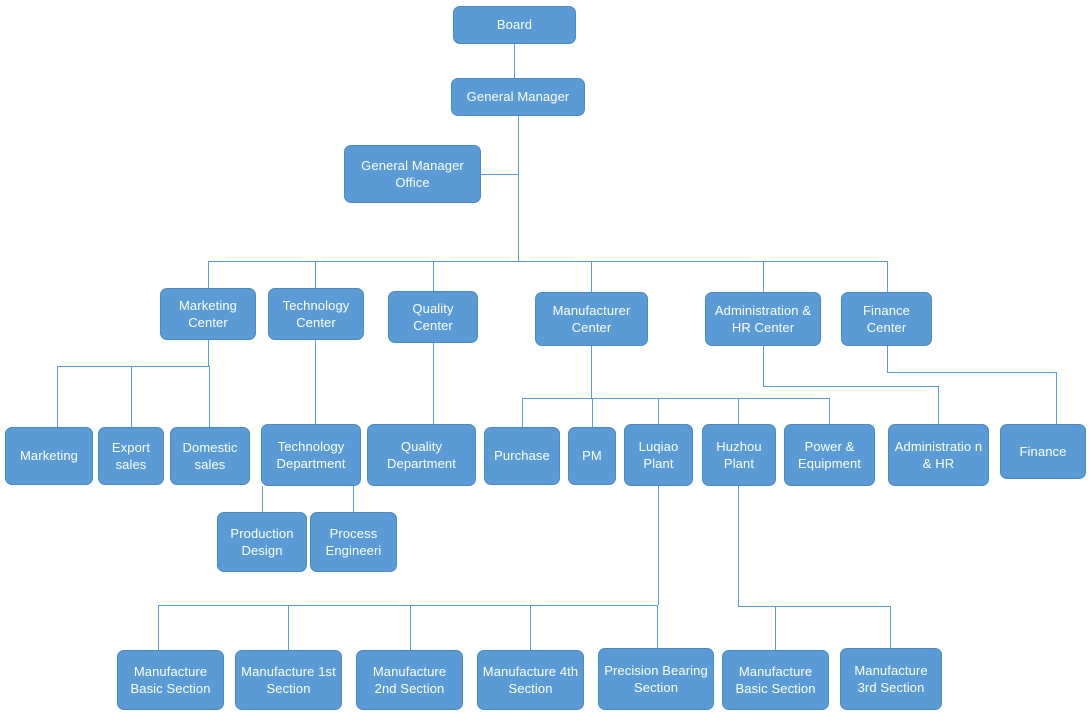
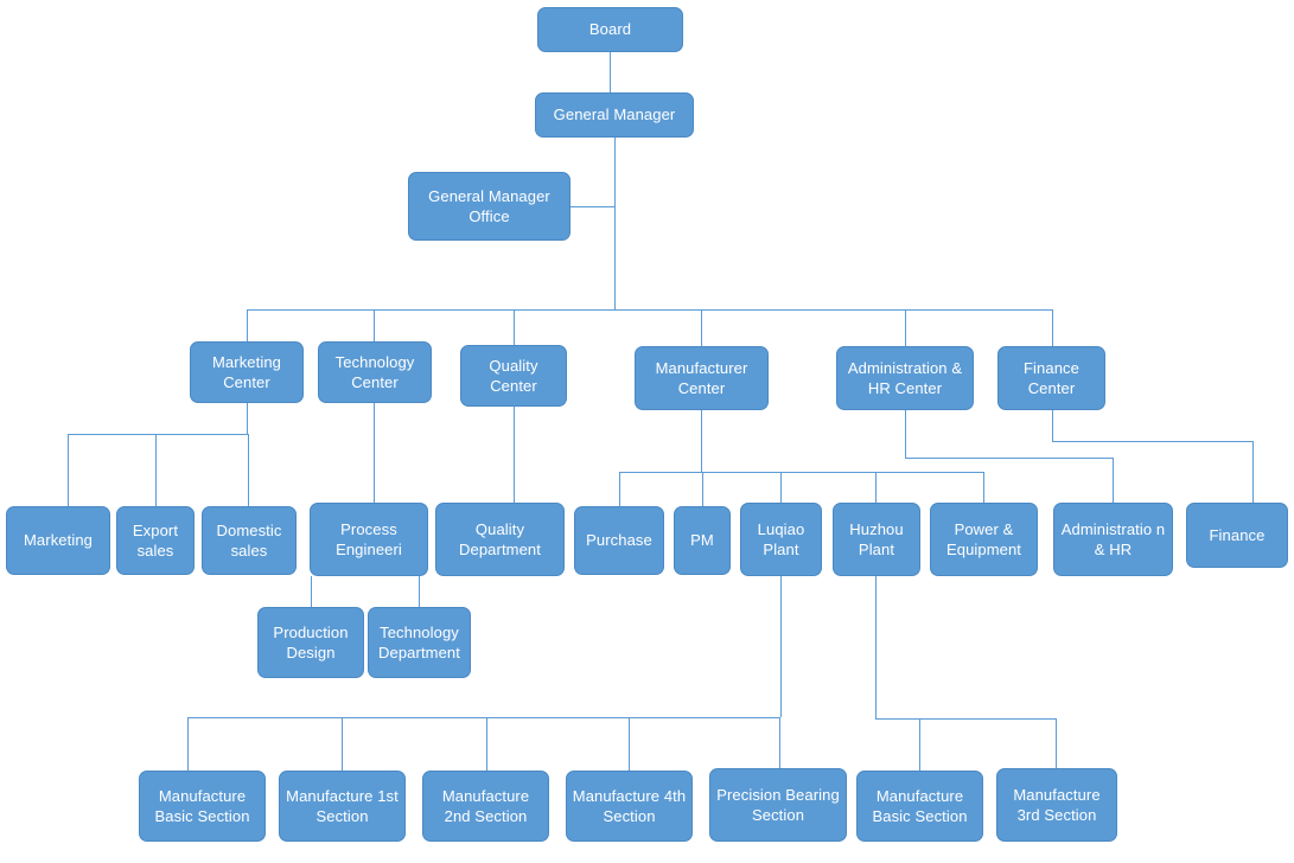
  Board
  General Manager
  General Manager Office
  Marketing Center
  Technology Center
  Quality Center
  Manufacturer Center
  Administration & HR Center
  Finance Center
  Marketing
  Export sales
  Domestic sales
- Technology Department
+ Process Engineeri
  Quality Department
  Purchase
  PM
  Luqiao Plant
  Huzhou Plant
  Power & Equipment
  Administratio n & HR
  Finance
  Production Design
- Process Engineeri
+ Technology Department
  Manufacture Basic Section
  Manufacture 1st Section
  Manufacture 2nd Section
  Manufacture 4th Section
  Precision Bearing Section
  Manufacture Basic Section
  Manufacture 3rd Section
